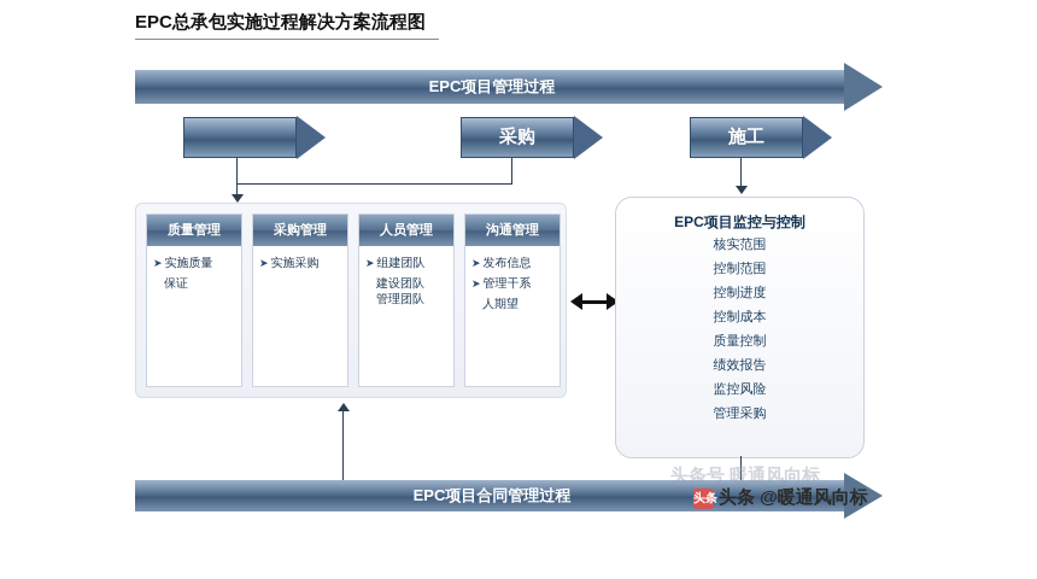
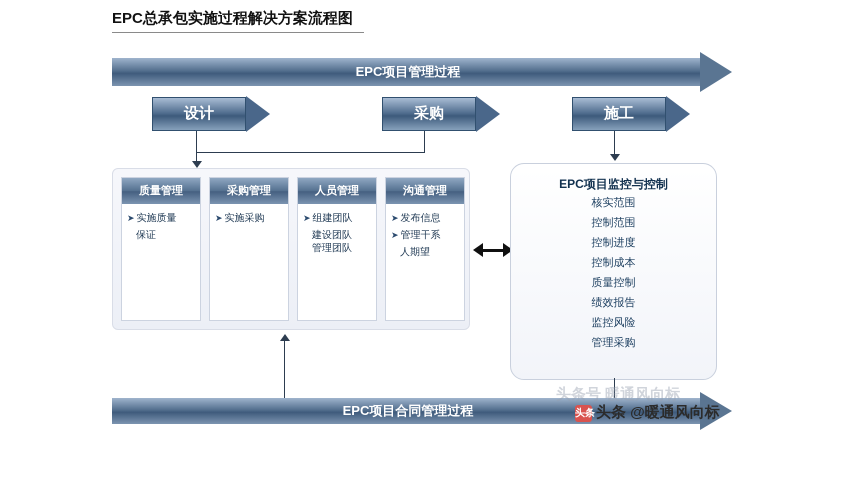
  EPC总承包实施过程解决方案流程图
  EPC项目管理过程
+ 设计
  采购
  施工
  质量管理
  ➤
  实施质量
  保证
  采购管理
  ➤
  实施采购
  人员管理
  ➤
  组建团队
  建设团队
  管理团队
  沟通管理
  ➤
  发布信息
  ➤
  管理干系
  人期望
  EPC项目监控与控制
  核实范围
  控制范围
  控制进度
  控制成本
  质量控制
  绩效报告
  监控风险
  管理采购
  EPC项目合同管理过程
  头条号 暖通风向标
  头条
  头条 @暖通风向标
